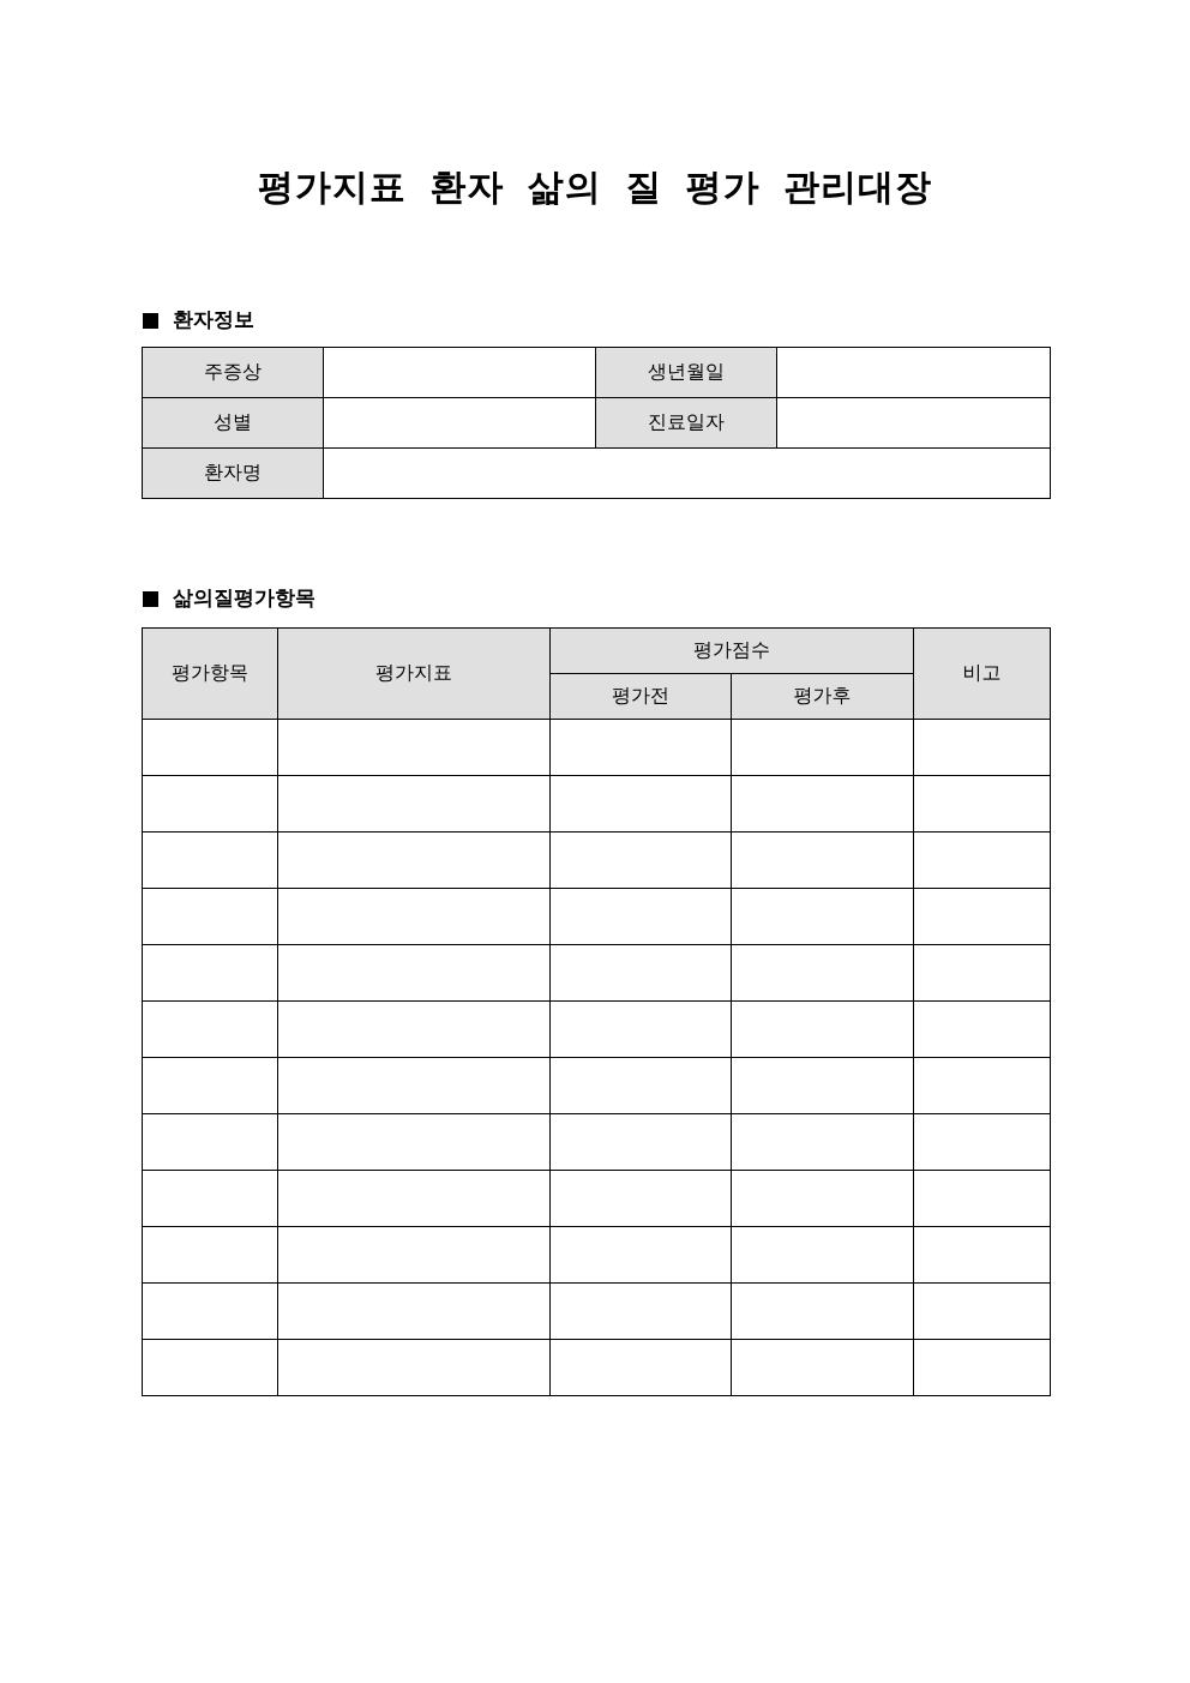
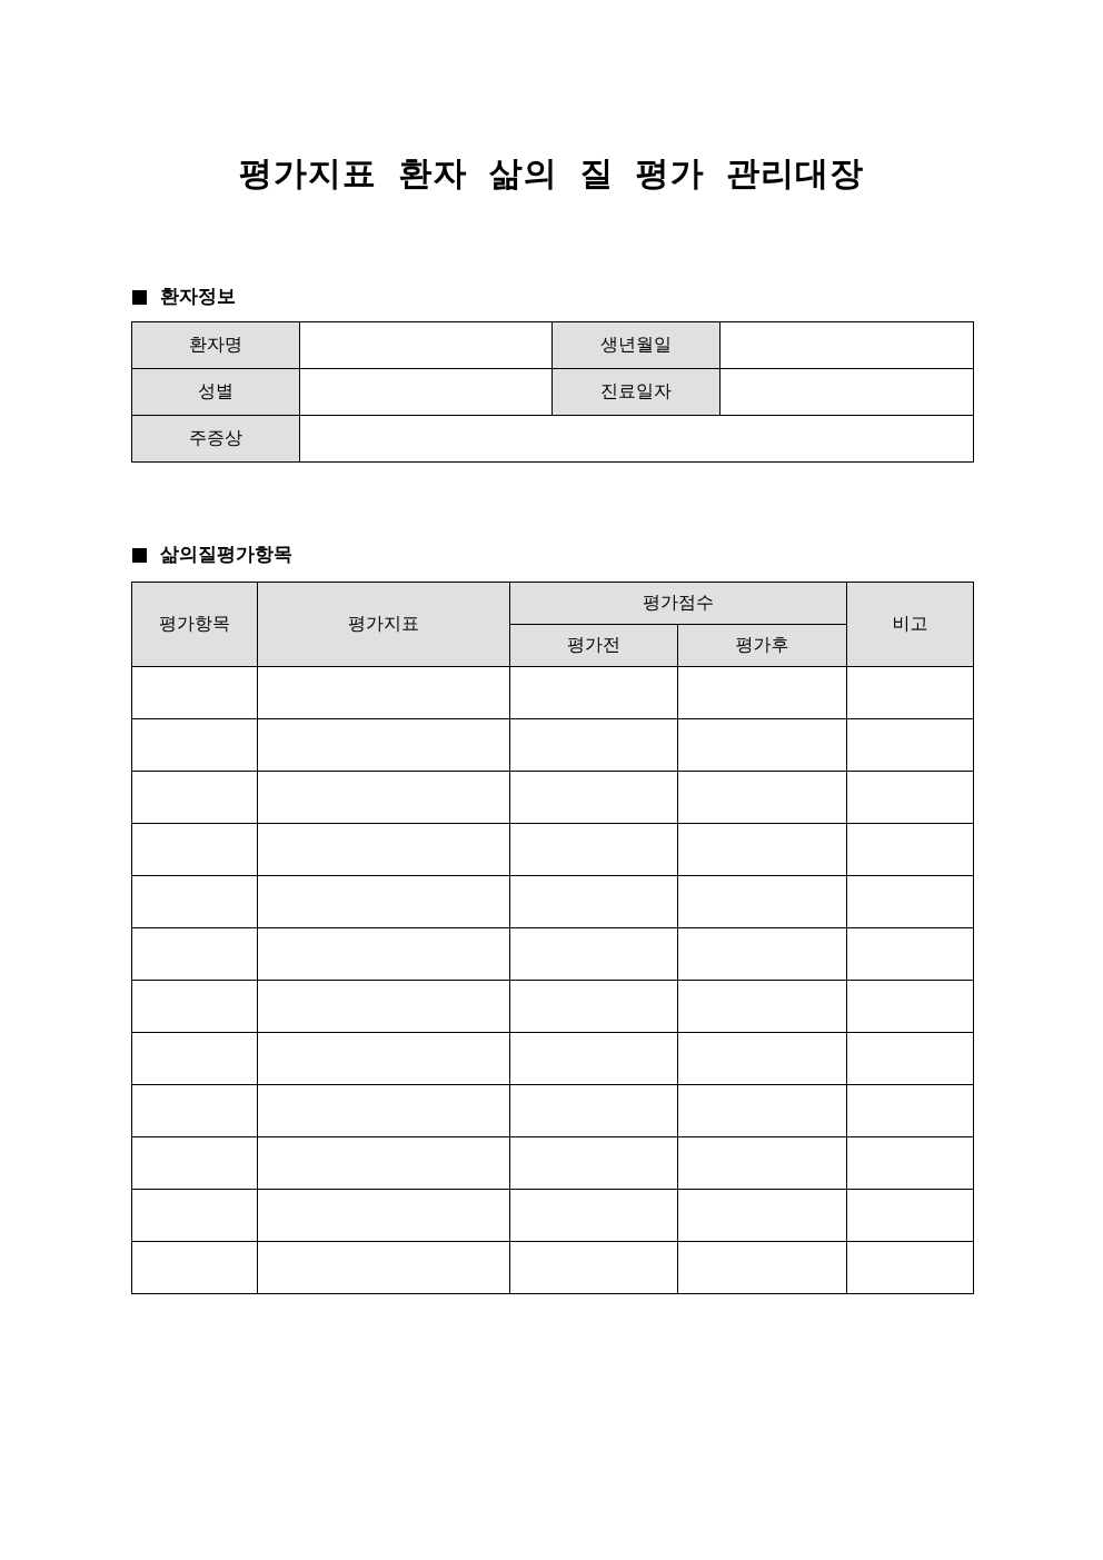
  평가지표 환자 삶의 질 평가 관리대장
  환자정보
- 주증상		생년월일
+ 환자명		생년월일
  성별		진료일자
- 환자명
+ 주증상
  삶의질평가항목
  평가항목	평가지표	평가점수	비고
  평가전	평가후
